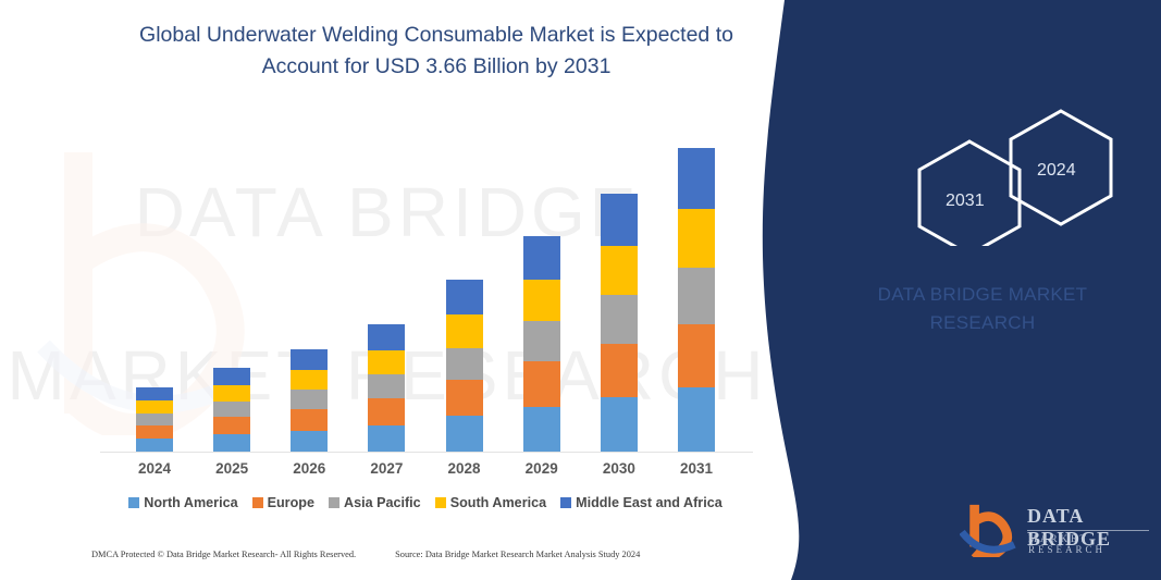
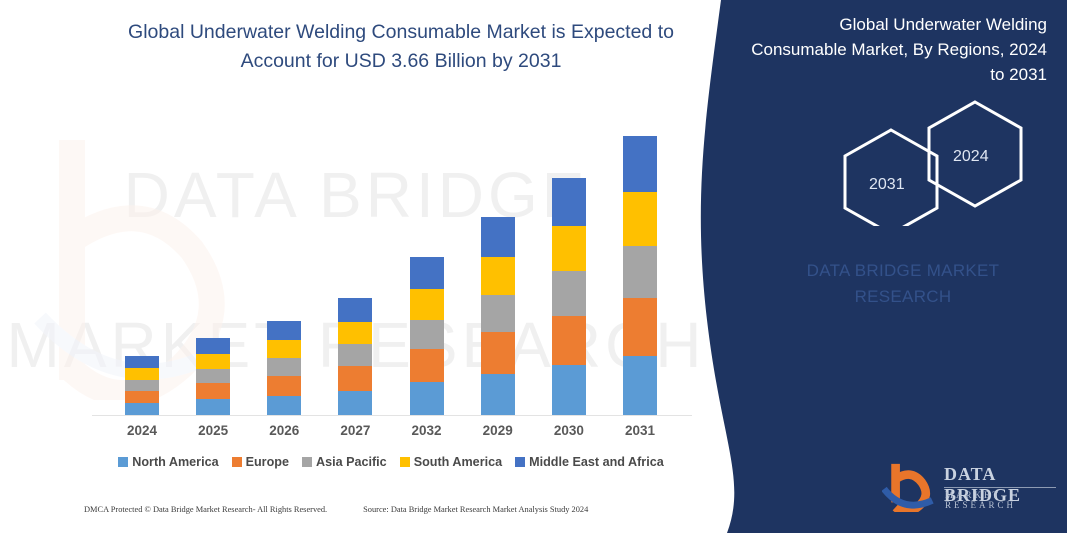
  DATA BRIDG
  Global Underwater Welding Consumable Market is Expected to Account for USD 3.66 Billion by 2031
  2024
  2025
  2026
  2027
- 2028
+ 2032
  2029
  2030
  2031
  North America
  Europe
  Asia Pacific
  South America
  Middle East and Africa
  DMCA Protected © Data Bridge Market Research- All Rights Reserved.
  Source: Data Bridge Market Research Market Analysis Study 2024
+ Global Underwater Welding Consumable Market, By Regions, 2024 to 2031
  2024
  2031
  DATA BRIDGE MARKET
  RESEARCH
  DATA BRIDGE
  MARKET RESEARCH
